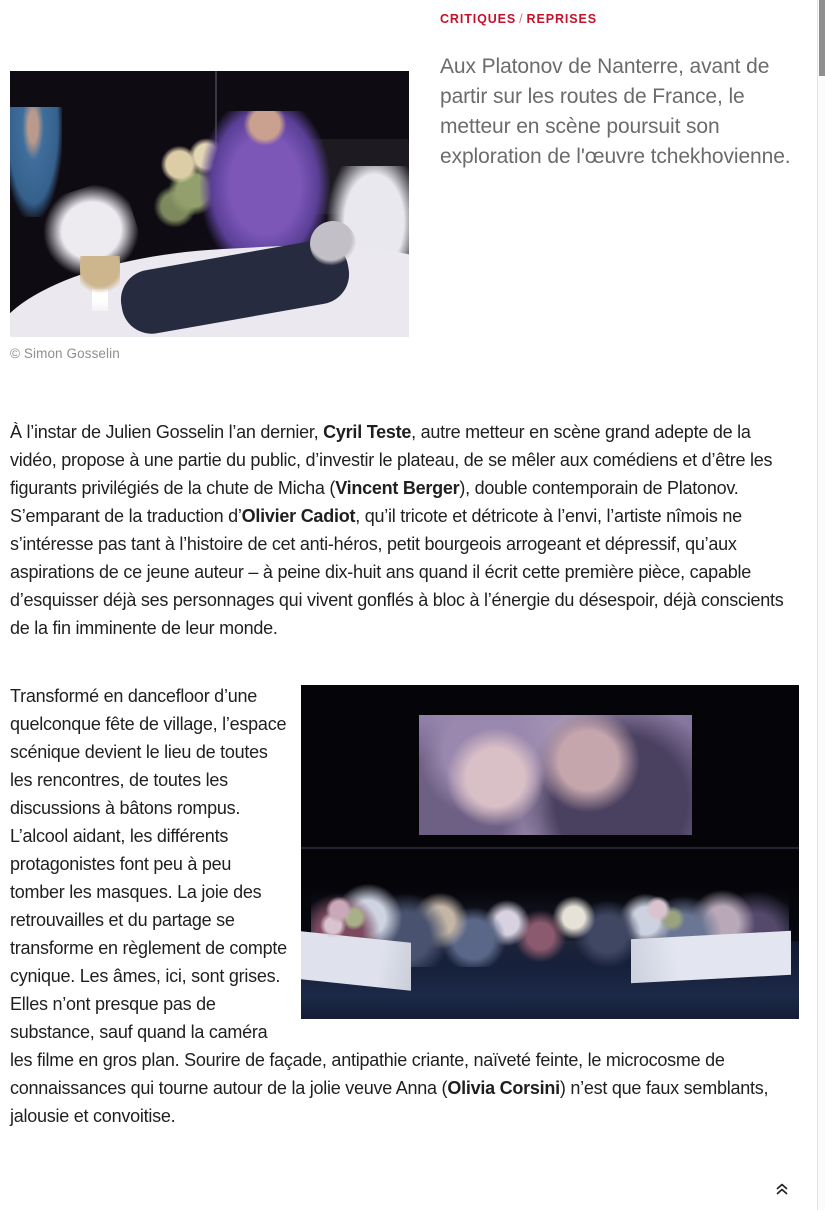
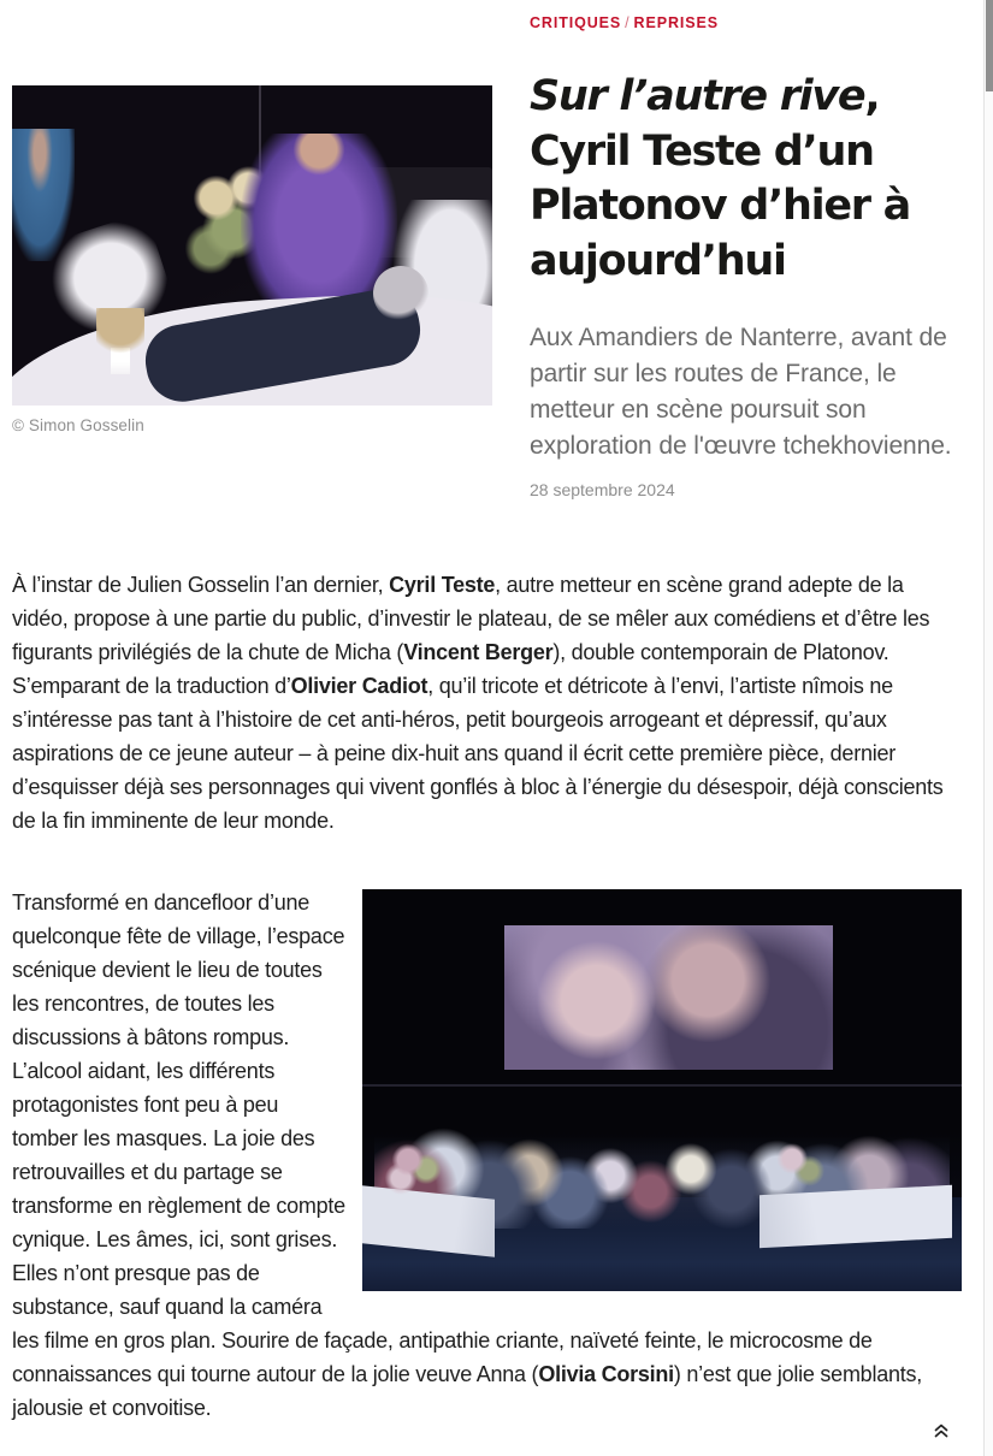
  © Simon Gosselin
  CRITIQUES / REPRISES
+ Sur l’autre rive, Cyril Teste d’un Platonov d’hier à aujourd’hui
- Aux Platonov de Nanterre, avant de partir sur les routes de France, le metteur en scène poursuit son exploration de l'œuvre tchekhovienne.
+ Aux Amandiers de Nanterre, avant de partir sur les routes de France, le metteur en scène poursuit son exploration de l'œuvre tchekhovienne.
+ 28 septembre 2024
- À l’instar de Julien Gosselin l’an dernier, Cyril Teste, autre metteur en scène grand adepte de la vidéo, propose à une partie du public, d’investir le plateau, de se mêler aux comédiens et d’être les figurants privilégiés de la chute de Micha (Vincent Berger), double contemporain de Platonov. S’emparant de la traduction d’Olivier Cadiot, qu’il tricote et détricote à l’envi, l’artiste nîmois ne s’intéresse pas tant à l’histoire de cet anti-héros, petit bourgeois arrogeant et dépressif, qu’aux aspirations de ce jeune auteur – à peine dix-huit ans quand il écrit cette première pièce, capable d’esquisser déjà ses personnages qui vivent gonflés à bloc à l’énergie du désespoir, déjà conscients de la fin imminente de leur monde.
+ À l’instar de Julien Gosselin l’an dernier, Cyril Teste, autre metteur en scène grand adepte de la vidéo, propose à une partie du public, d’investir le plateau, de se mêler aux comédiens et d’être les figurants privilégiés de la chute de Micha (Vincent Berger), double contemporain de Platonov. S’emparant de la traduction d’Olivier Cadiot, qu’il tricote et détricote à l’envi, l’artiste nîmois ne s’intéresse pas tant à l’histoire de cet anti-héros, petit bourgeois arrogeant et dépressif, qu’aux aspirations de ce jeune auteur – à peine dix-huit ans quand il écrit cette première pièce, dernier d’esquisser déjà ses personnages qui vivent gonflés à bloc à l’énergie du désespoir, déjà conscients de la fin imminente de leur monde.
- Transformé en dancefloor d’une quelconque fête de village, l’espace scénique devient le lieu de toutes les rencontres, de toutes les discussions à bâtons rompus. L’alcool aidant, les différents protagonistes font peu à peu tomber les masques. La joie des retrouvailles et du partage se transforme en règlement de compte cynique. Les âmes, ici, sont grises. Elles n’ont presque pas de substance, sauf quand la caméra les filme en gros plan. Sourire de façade, antipathie criante, naïveté feinte, le microcosme de connaissances qui tourne autour de la jolie veuve Anna (Olivia Corsini) n’est que faux semblants, jalousie et convoitise.
+ Transformé en dancefloor d’une quelconque fête de village, l’espace scénique devient le lieu de toutes les rencontres, de toutes les discussions à bâtons rompus. L’alcool aidant, les différents protagonistes font peu à peu tomber les masques. La joie des retrouvailles et du partage se transforme en règlement de compte cynique. Les âmes, ici, sont grises. Elles n’ont presque pas de substance, sauf quand la caméra les filme en gros plan. Sourire de façade, antipathie criante, naïveté feinte, le microcosme de connaissances qui tourne autour de la jolie veuve Anna (Olivia Corsini) n’est que jolie semblants, jalousie et convoitise.
